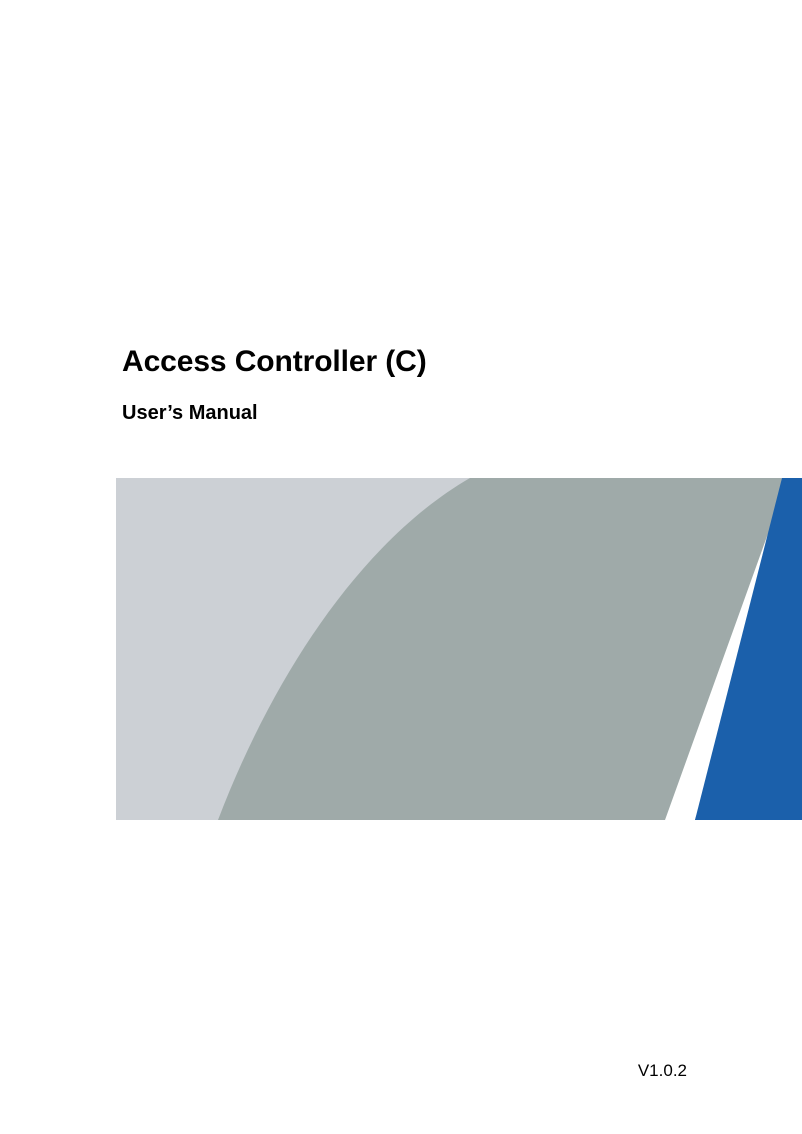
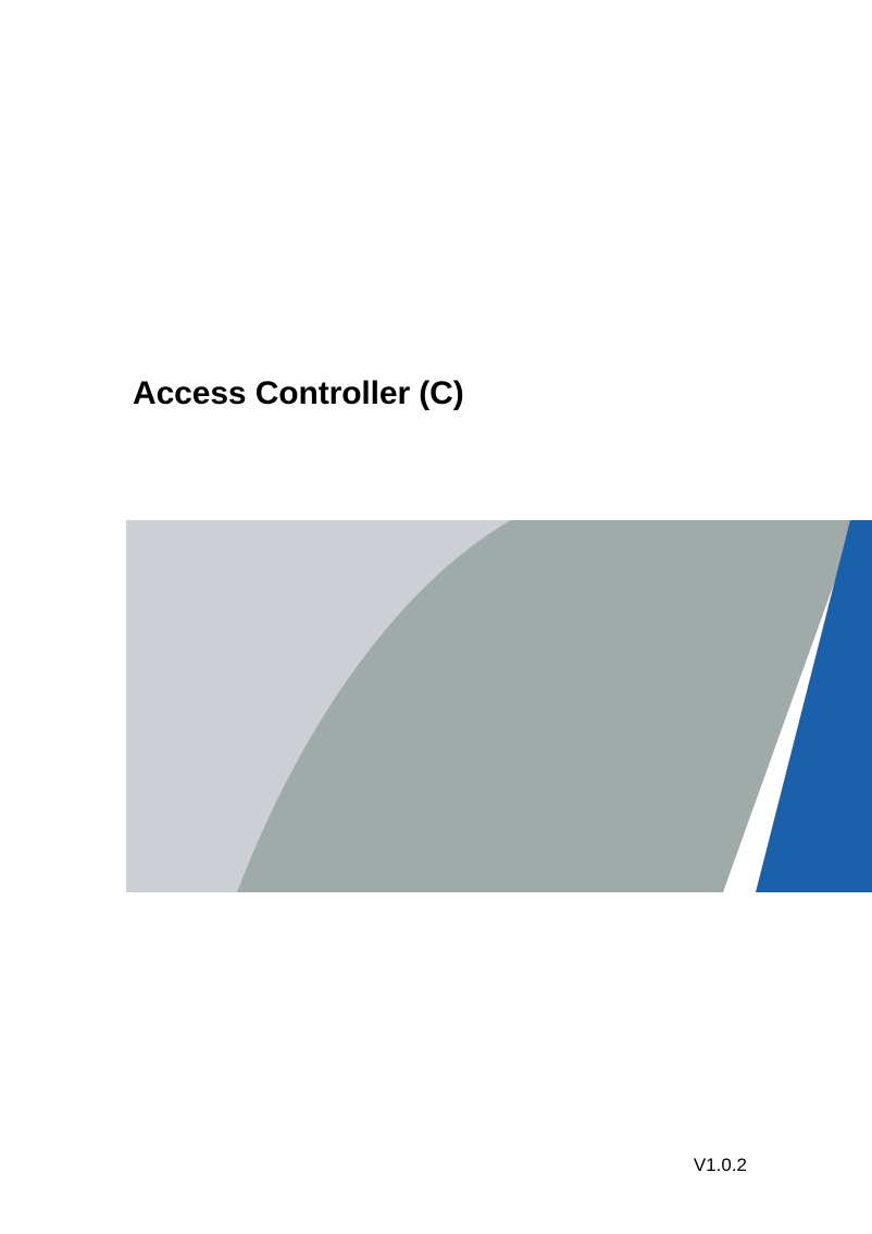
  Access Controller (C)
- User’s Manual
  V1.0.2
